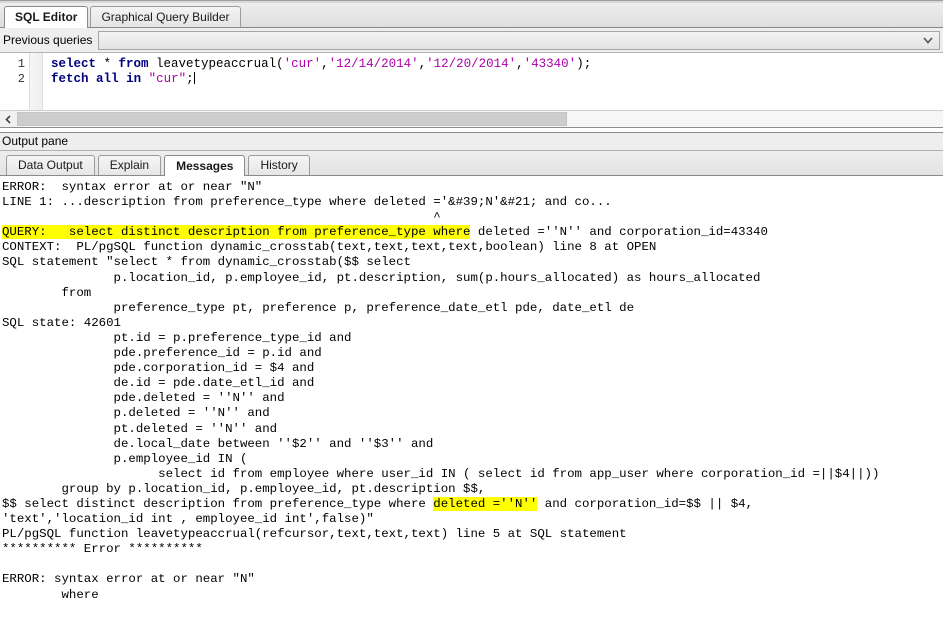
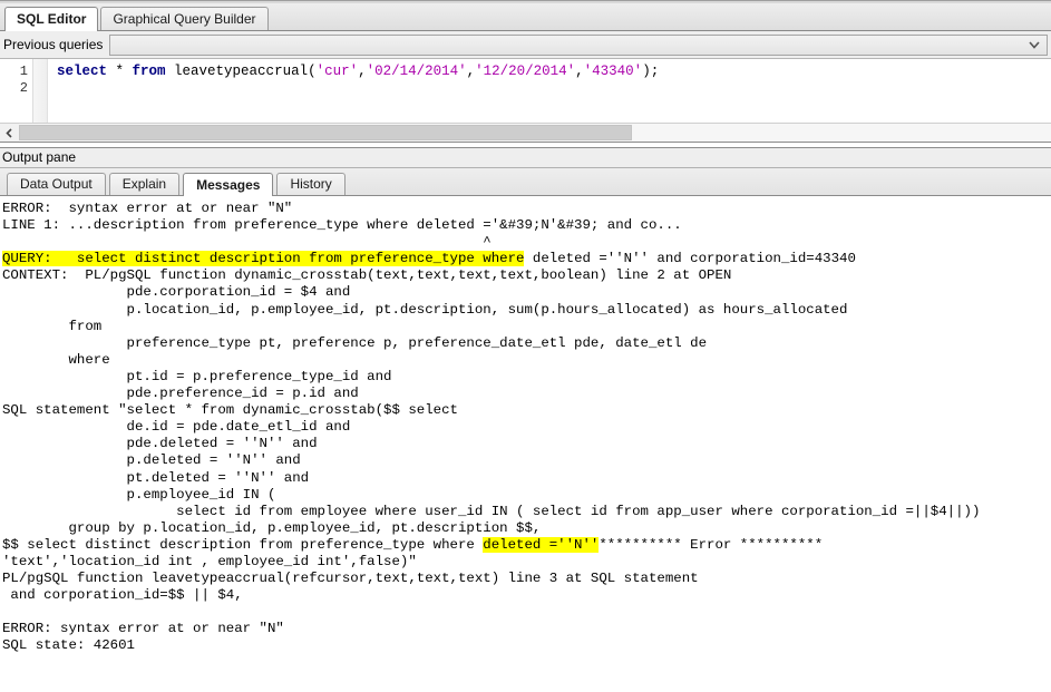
  SQL Editor
  Graphical Query Builder
  Previous queries
  1
  2
- select * from leavetypeaccrual('cur','12/14/2014','12/20/2014','43340');
+ select * from leavetypeaccrual('cur','02/14/2014','12/20/2014','43340');
- fetch all in "cur";
  Output pane
  Data Output
  Explain
  Messages
  History
  ERROR: syntax error at or near "N"
- LINE 1: ...description from preference_type where deleted ='&#39;N'&#21; and co...
+ LINE 1: ...description from preference_type where deleted ='&#39;N'&#39; and co...
  ^
  QUERY: select distinct description from preference_type where deleted =''N'' and corporation_id=43340
- CONTEXT: PL/pgSQL function dynamic_crosstab(text,text,text,text,boolean) line 8 at OPEN
+ CONTEXT: PL/pgSQL function dynamic_crosstab(text,text,text,text,boolean) line 2 at OPEN
- SQL statement "select * from dynamic_crosstab($$ select
+ pde.corporation_id = $4 and
  p.location_id, p.employee_id, pt.description, sum(p.hours_allocated) as hours_allocated
  from
  preference_type pt, preference p, preference_date_etl pde, date_etl de
- SQL state: 42601
+ where
  pt.id = p.preference_type_id and
  pde.preference_id = p.id and
- pde.corporation_id = $4 and
+ SQL statement "select * from dynamic_crosstab($$ select
  de.id = pde.date_etl_id and
  pde.deleted = ''N'' and
  p.deleted = ''N'' and
  pt.deleted = ''N'' and
- de.local_date between ''$2'' and ''$3'' and
  p.employee_id IN (
  select id from employee where user_id IN ( select id from app_user where corporation_id =||$4||))
  group by p.location_id, p.employee_id, pt.description $$,
- $$ select distinct description from preference_type where deleted =''N'' and corporation_id=$$ || $4,
+ $$ select distinct description from preference_type where deleted =''N''********** Error **********
  'text','location_id int , employee_id int',false)"
- PL/pgSQL function leavetypeaccrual(refcursor,text,text,text) line 5 at SQL statement
+ PL/pgSQL function leavetypeaccrual(refcursor,text,text,text) line 3 at SQL statement
- ********** Error **********
+ and corporation_id=$$ || $4,
  ERROR: syntax error at or near "N"
- where
+ SQL state: 42601
